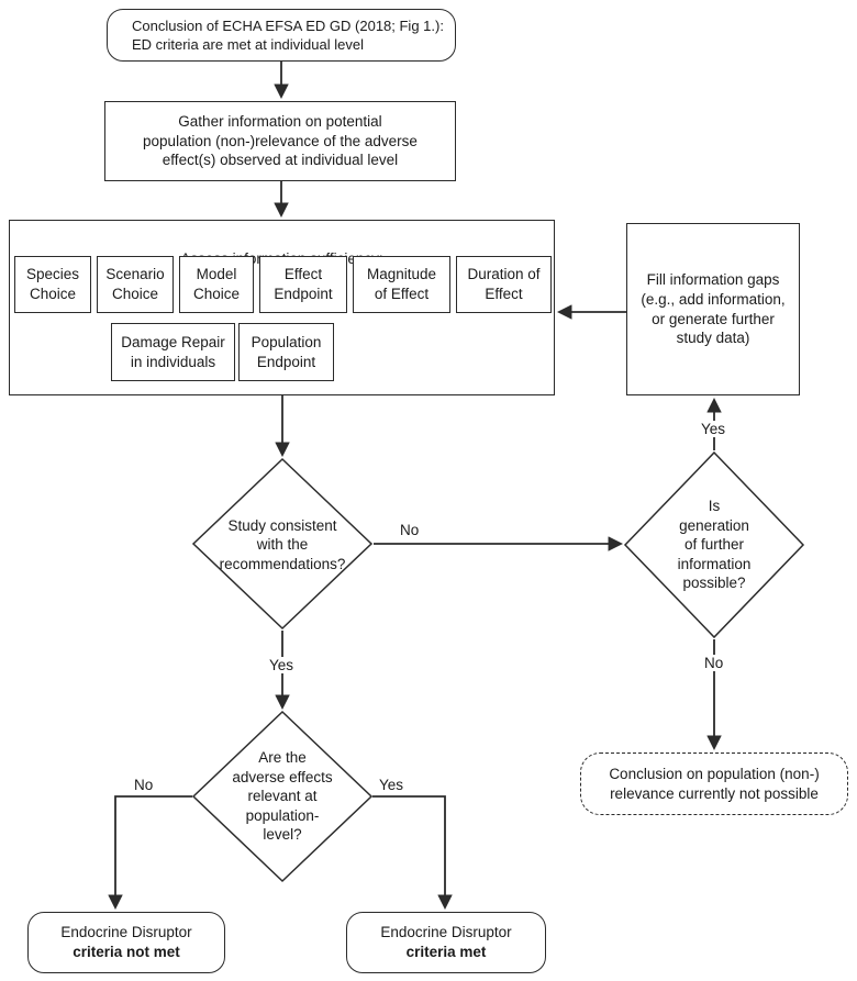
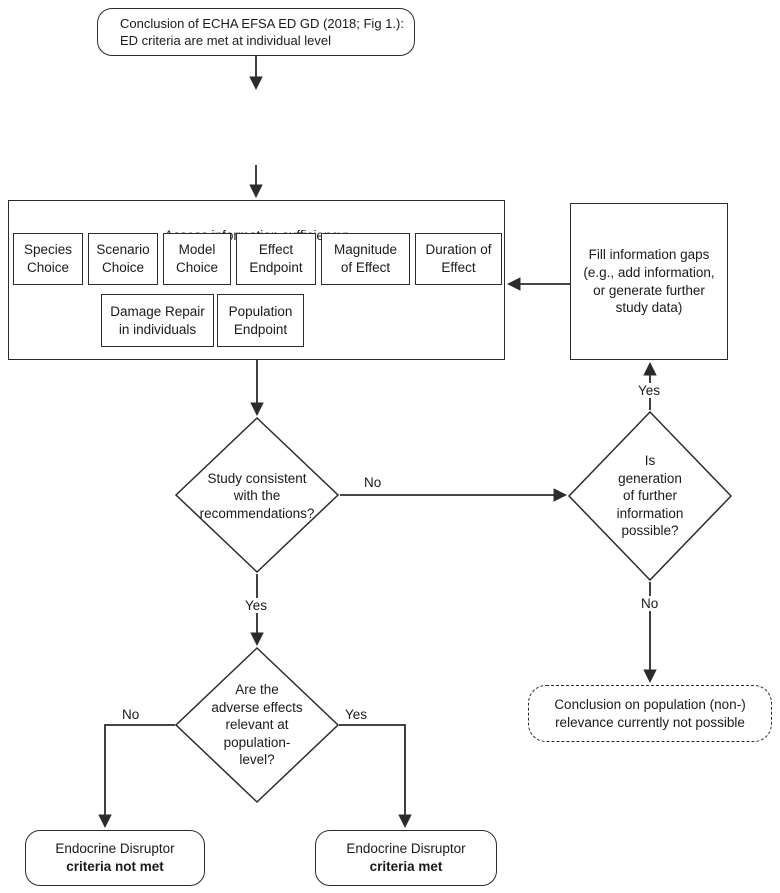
  Conclusion of ECHA EFSA ED GD (2018; Fig 1.):
  ED criteria are met at individual level
- Gather information on potential
- population (non-)relevance of the adverse
- effect(s) observed at individual level
  Species
  Choice
  Scenario
  Choice
  Model
  Choice
  Effect
  Endpoint
  Magnitude
  of Effect
  Duration of
  Effect
  Damage Repair
  in individuals
  Population
  Endpoint
  Fill information gaps
  (e.g., add information,
  or generate further
  study data)
  Study consistent
  with the
  recommendations?
  Is
  generation
  of further
  information
  possible?
  Are the
  adverse effects
  relevant at
  population-
  level?
  Conclusion on population (non-)
  relevance currently not possible
  Endocrine Disruptor
  criteria not met
  Endocrine Disruptor
  criteria met
  No
  Yes
  No
  Yes
  No
  Yes
